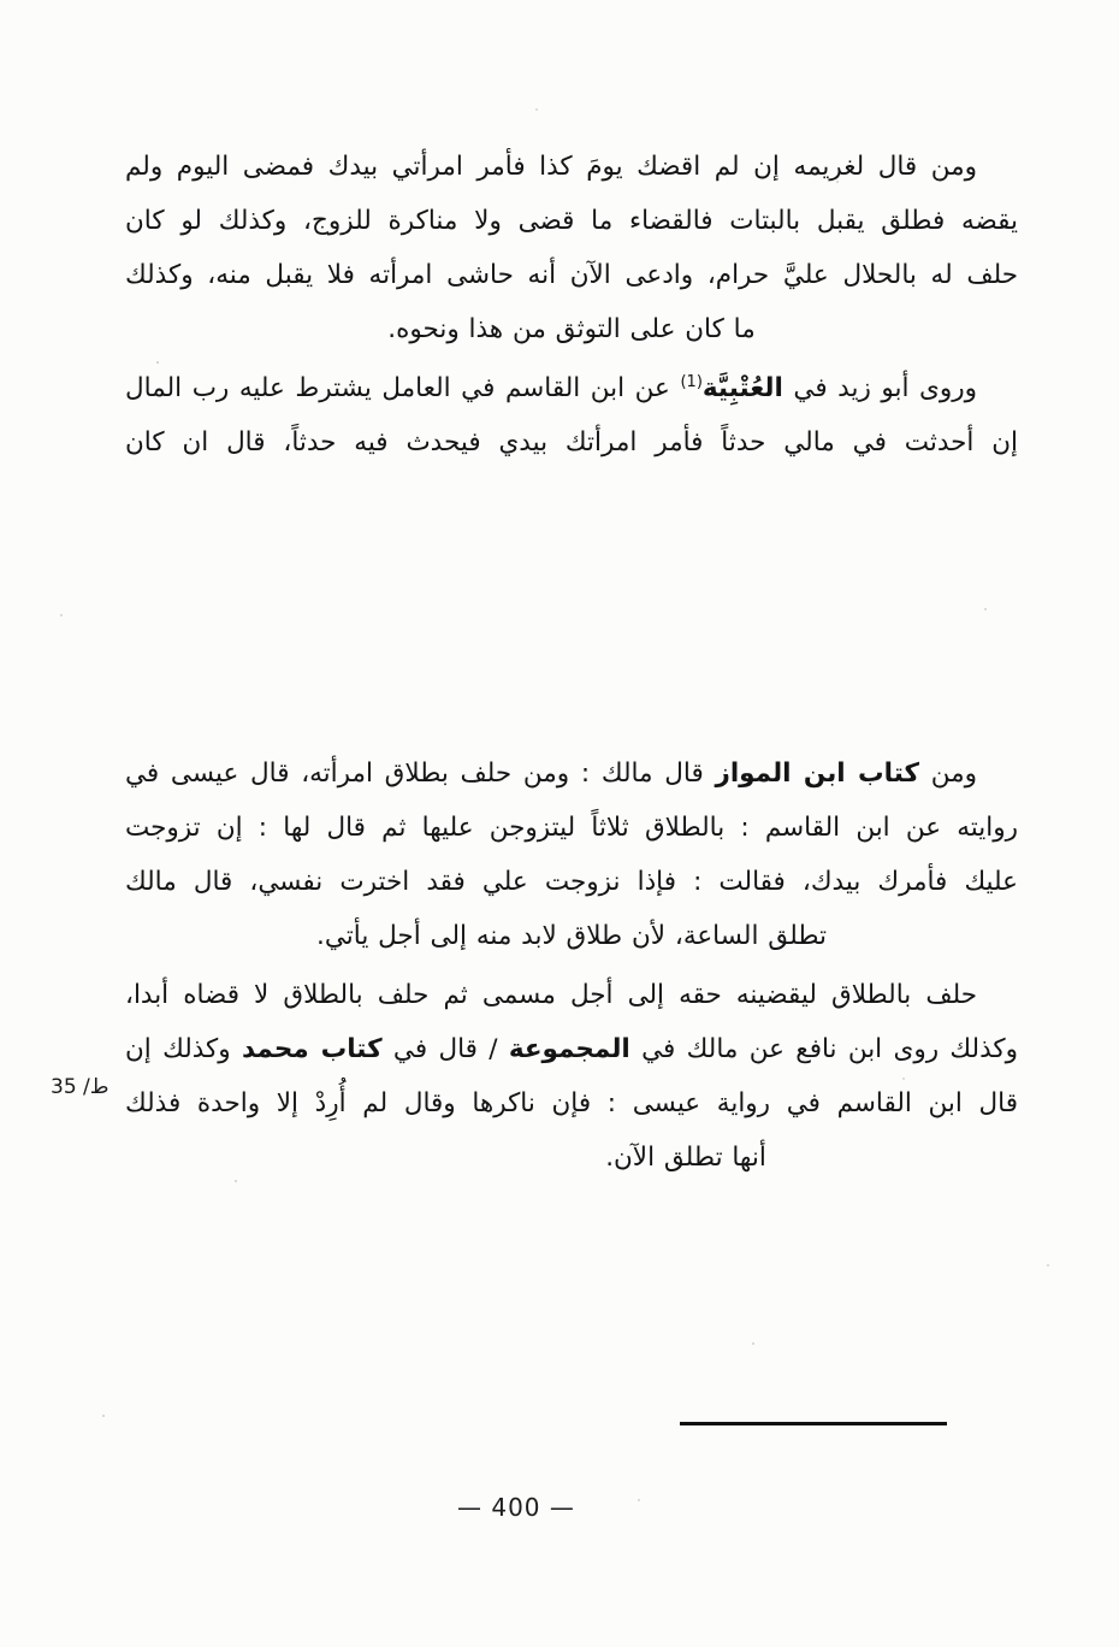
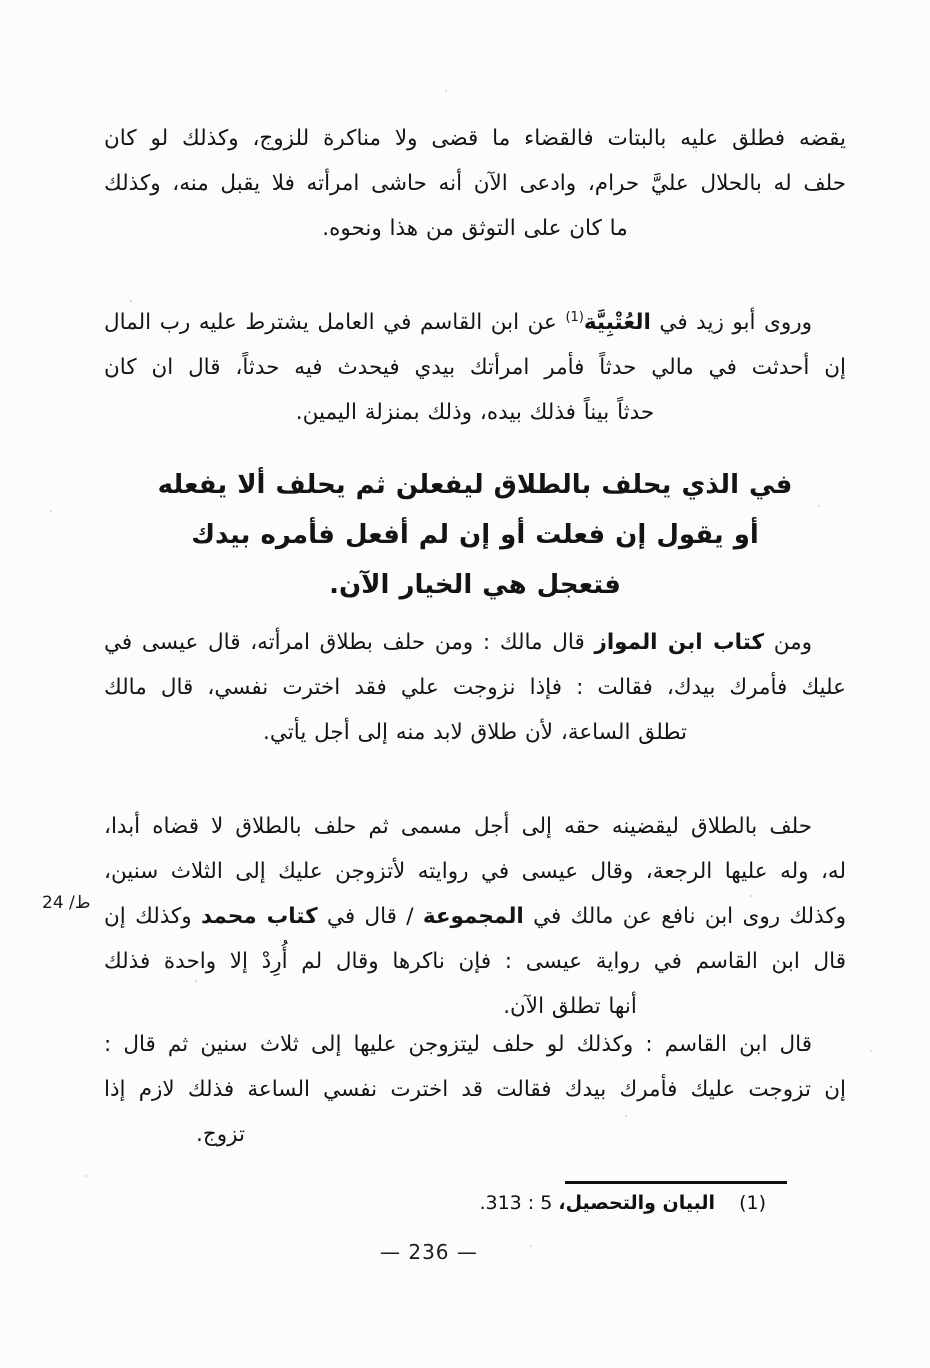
- ط/ 35
+ ط/ 24
- ومن قال لغريمه إن لم اقضك يومَ كذا فأمر امرأتي بيدك فمضى اليوم ولم
- يقضه فطلق يقبل بالبتات فالقضاء ما قضى ولا مناكرة للزوج، وكذلك لو كان
+ يقضه فطلق عليه بالبتات فالقضاء ما قضى ولا مناكرة للزوج، وكذلك لو كان
  حلف له بالحلال عليَّ حرام، وادعى الآن أنه حاشى امرأته فلا يقبل منه، وكذلك
  ما كان على التوثق من هذا ونحوه.
  وروى أبو زيد في العُتْبِيَّة(1) عن ابن القاسم في العامل يشترط عليه رب المال
  إن أحدثت في مالي حدثاً فأمر امرأتك بيدي فيحدث فيه حدثاً، قال ان كان
+ حدثاً بيناً فذلك بيده، وذلك بمنزلة اليمين.
+ في الذي يحلف بالطلاق ليفعلن ثم يحلف ألا يفعله
+ أو يقول إن فعلت أو إن لم أفعل فأمره بيدك
+ فتعجل هي الخيار الآن.
  ومن كتاب ابن المواز قال مالك : ومن حلف بطلاق امرأته، قال عيسى في
- روايته عن ابن القاسم : بالطلاق ثلاثاً ليتزوجن عليها ثم قال لها : إن تزوجت
  عليك فأمرك بيدك، فقالت : فإذا نزوجت علي فقد اخترت نفسي، قال مالك
  تطلق الساعة، لأن طلاق لابد منه إلى أجل يأتي.
  حلف بالطلاق ليقضينه حقه إلى أجل مسمى ثم حلف بالطلاق لا قضاه أبدا،
+ له، وله عليها الرجعة، وقال عيسى في روايته لأتزوجن عليك إلى الثلاث سنين،
  وكذلك روى ابن نافع عن مالك في المجموعة / قال في كتاب محمد وكذلك إن
  قال ابن القاسم في رواية عيسى : فإن ناكرها وقال لم أُرِدْ إلا واحدة فذلك
  أنها تطلق الآن.
+ قال ابن القاسم : وكذلك لو حلف ليتزوجن عليها إلى ثلاث سنين ثم قال :
+ إن تزوجت عليك فأمرك بيدك فقالت قد اخترت نفسي الساعة فذلك لازم إذا
+ تزوج.
+ (1)
+ البيان والتحصيل، 5 : 313.
- — 400 —
+ — 236 —
